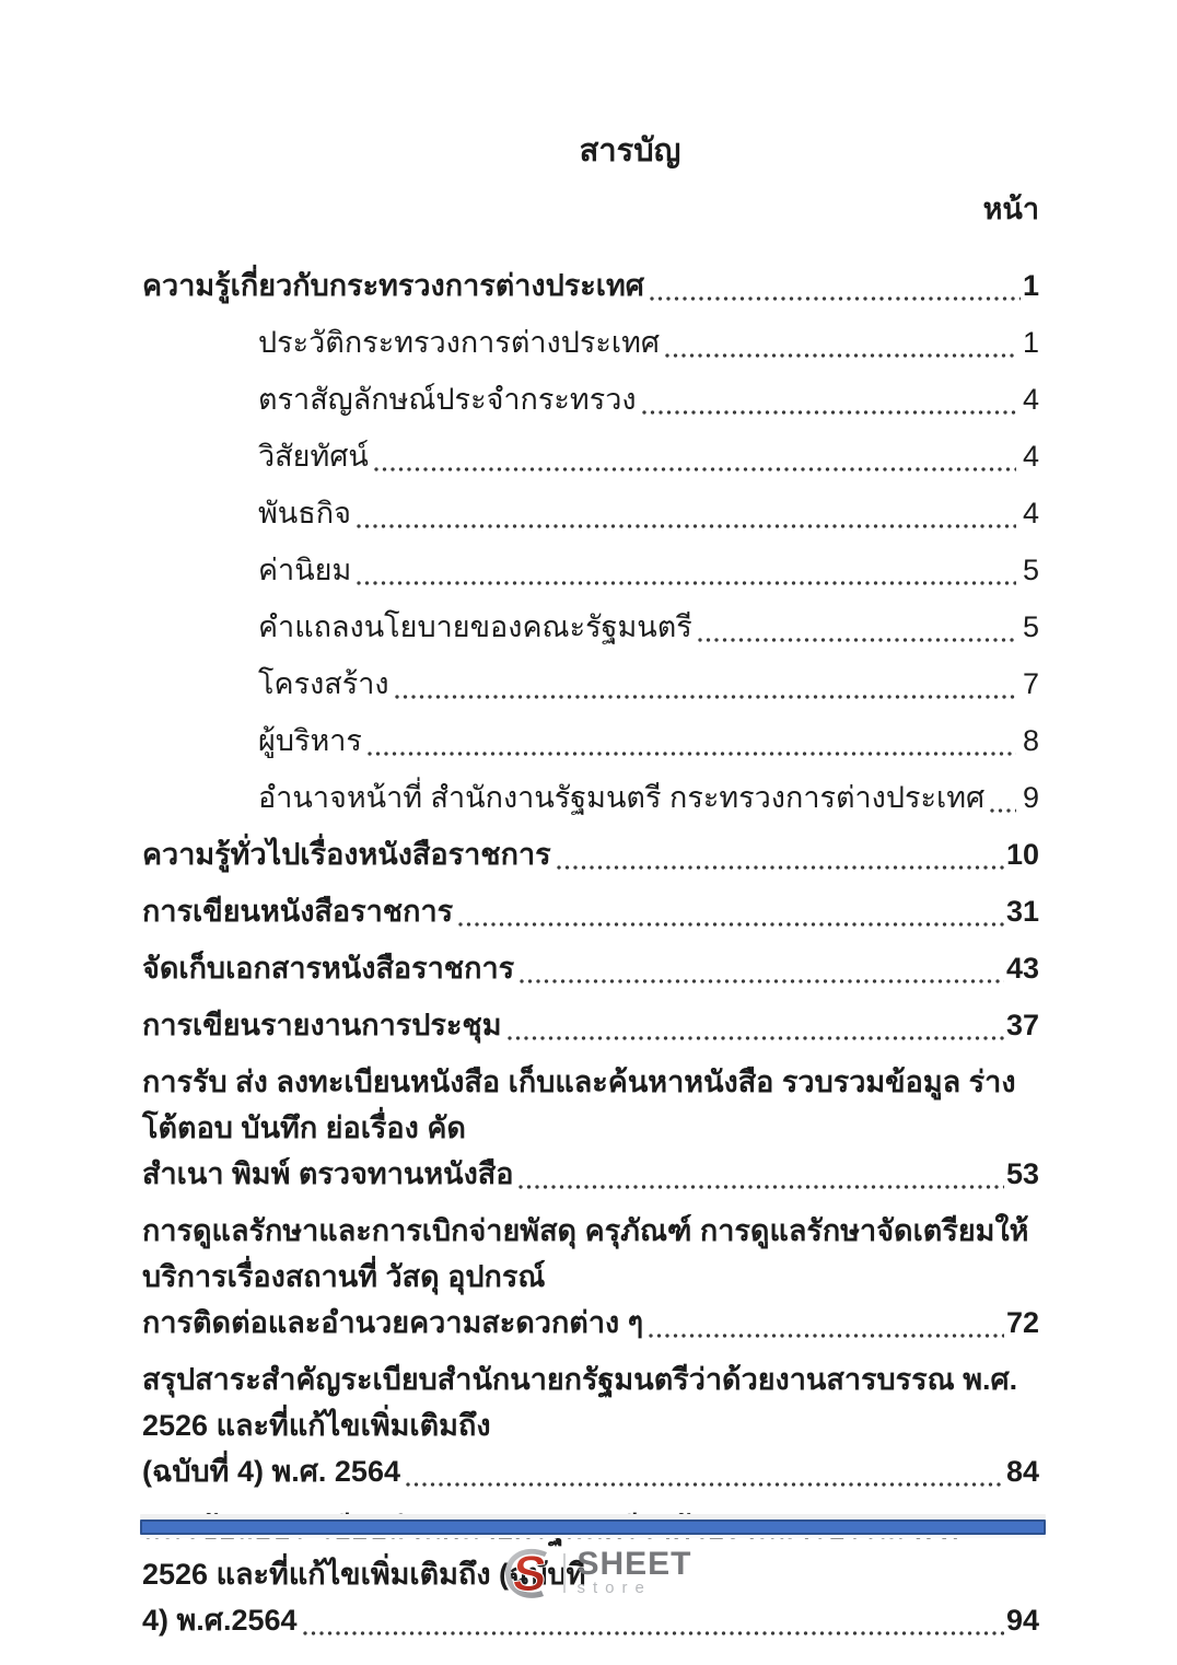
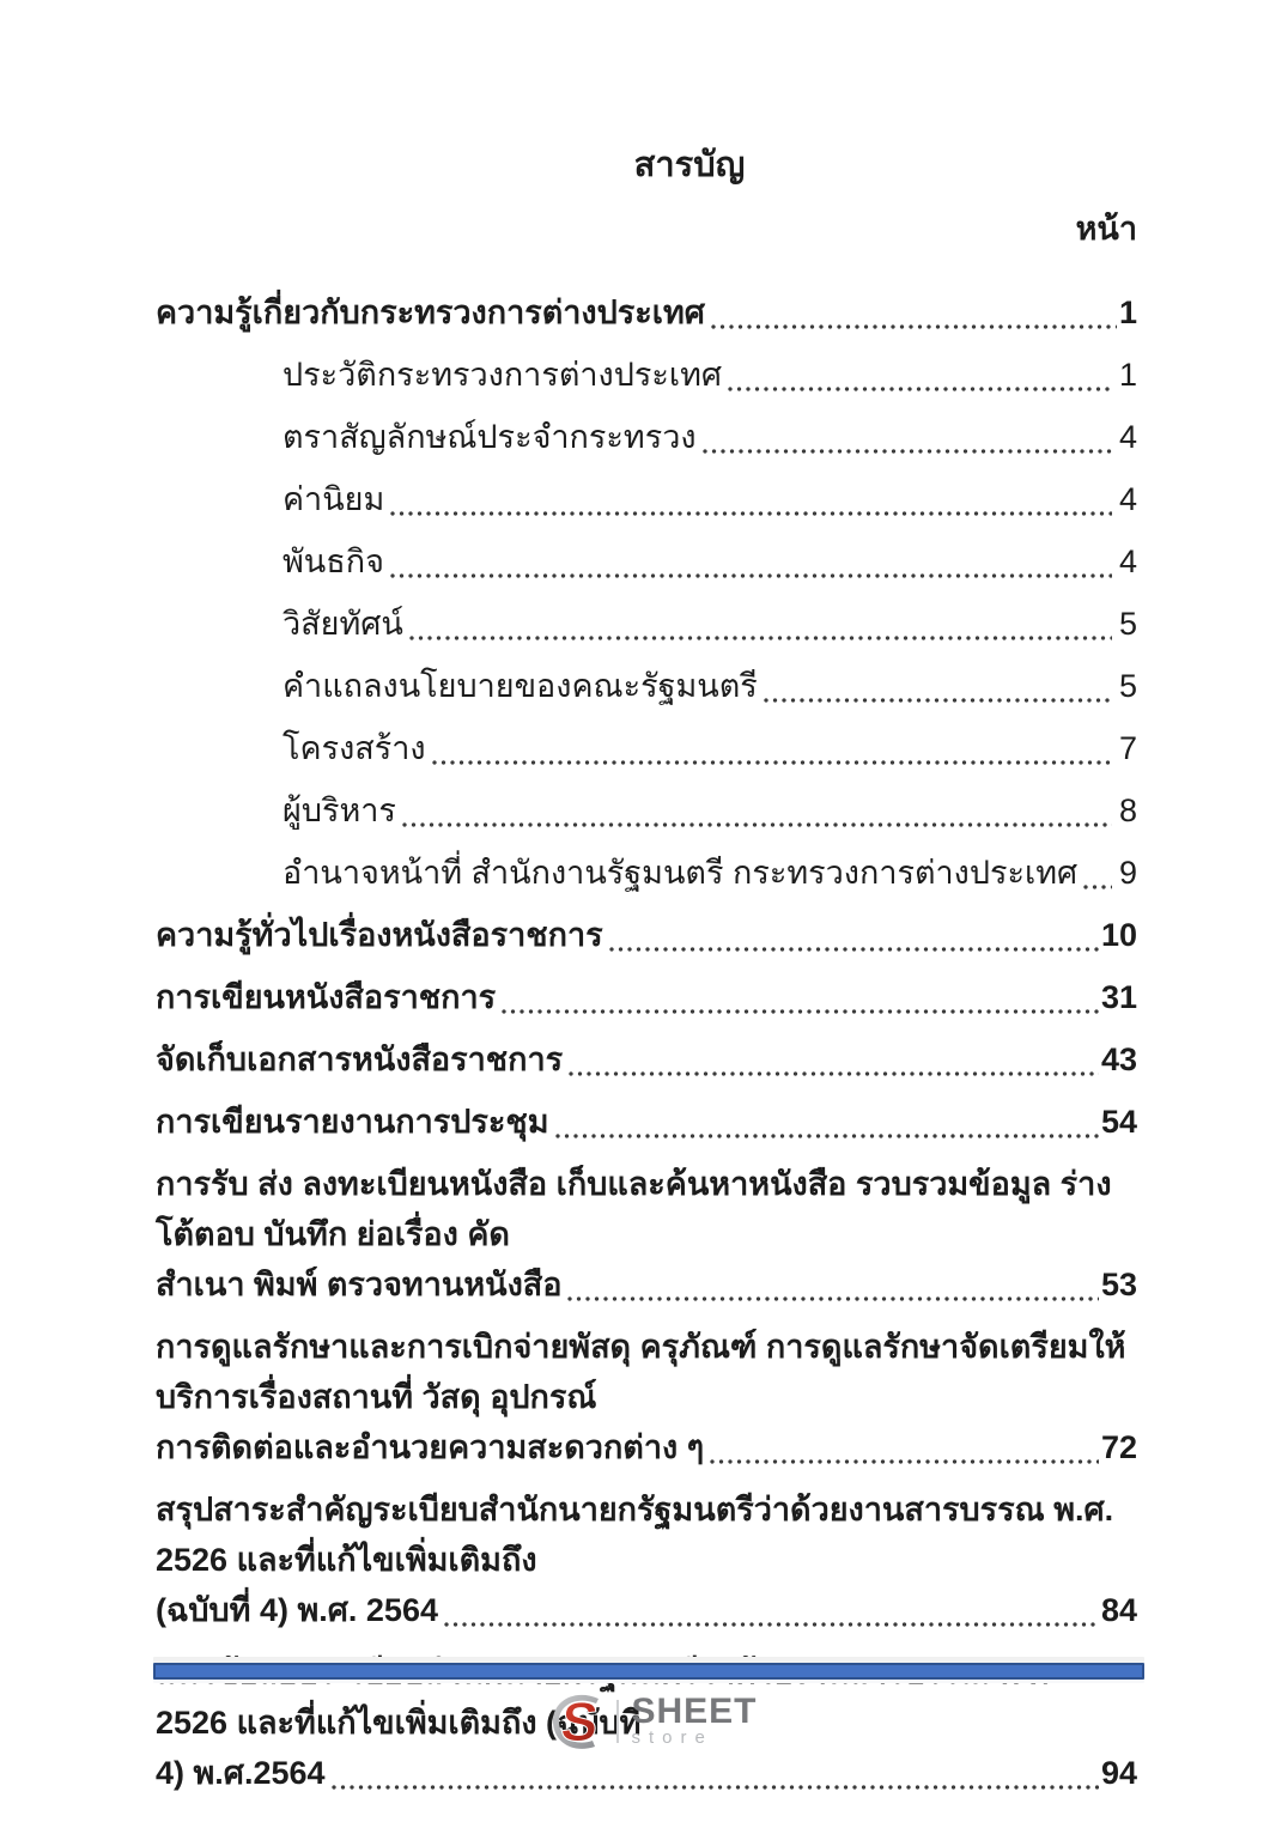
  สารบัญ
  หน้า
  ความรู้เกี่ยวกับกระทรวงการต่างประเทศ
  1
  ประวัติกระทรวงการต่างประเทศ
  1
  ตราสัญลักษณ์ประจำกระทรวง
  4
- วิสัยทัศน์
+ ค่านิยม
  4
  พันธกิจ
  4
- ค่านิยม
+ วิสัยทัศน์
  5
  คำแถลงนโยบายของคณะรัฐมนตรี
  5
  โครงสร้าง
  7
  ผู้บริหาร
  8
  อำนาจหน้าที่ สำนักงานรัฐมนตรี กระทรวงการต่างประเทศ
  9
  ความรู้ทั่วไปเรื่องหนังสือราชการ
  10
  การเขียนหนังสือราชการ
  31
  จัดเก็บเอกสารหนังสือราชการ
  43
  การเขียนรายงานการประชุม
- 37
+ 54
  การรับ ส่ง ลงทะเบียนหนังสือ เก็บและค้นหาหนังสือ รวบรวมข้อมูล ร่าง โต้ตอบ บันทึก ย่อเรื่อง คัด
  สำเนา พิมพ์ ตรวจทานหนังสือ
  53
  การดูแลรักษาและการเบิกจ่ายพัสดุ ครุภัณฑ์ การดูแลรักษาจัดเตรียมให้บริการเรื่องสถานที่ วัสดุ อุปกรณ์
  การติดต่อและอำนวยความสะดวกต่าง ๆ
  72
  สรุปสาระสำคัญระเบียบสำนักนายกรัฐมนตรีว่าด้วยงานสารบรรณ พ.ศ. 2526 และที่แก้ไขเพิ่มเติมถึง
  (ฉบับที่ 4) พ.ศ. 2564
  84
  4) พ.ศ.2564
  94
  SHEET
  store
